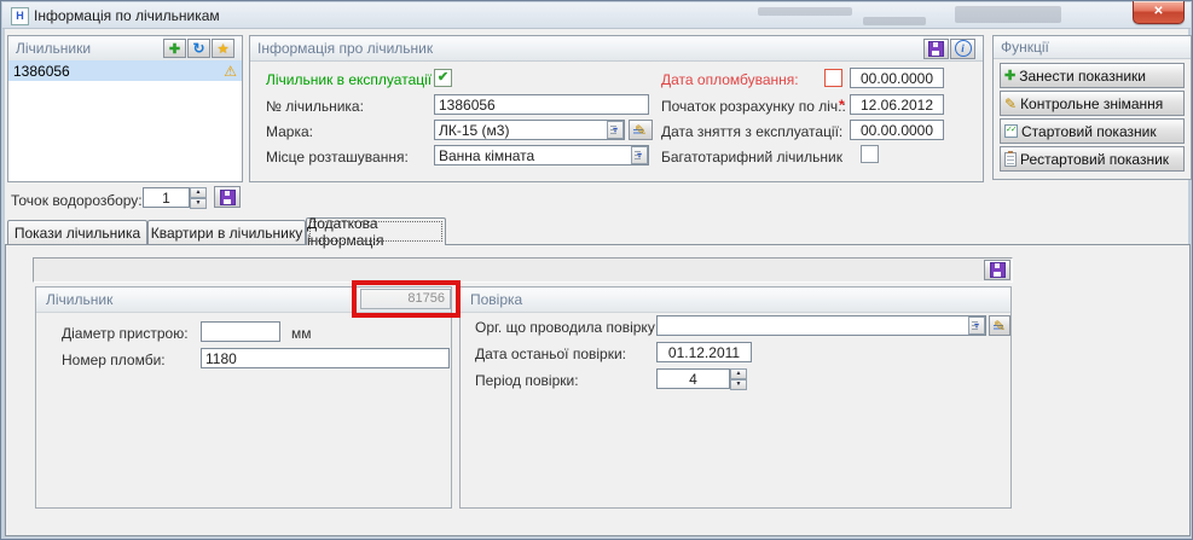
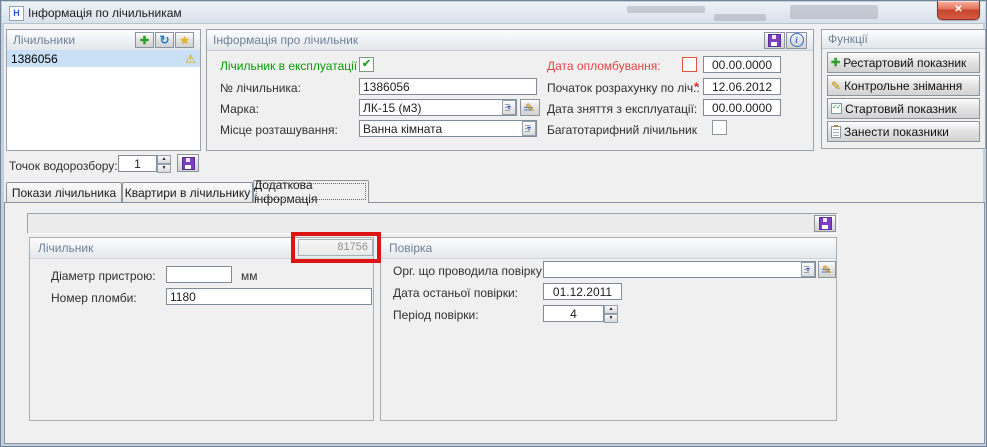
  Н
  Інформація по лічильникам
  ✕
  Лічильники
  ✚
  ↻
  ★
  1386056
  ⚠
  Інформація про лічильник
  i
  Лічильник в експлуатації
  ✔
  № лічильника:
  1386056
  Марка:
  ЛК-15 (м3)
  ✎
  Місце розташування:
  Ванна кімната
  Дата опломбування:
  00.00.0000
  Початок розрахунку по ліч.:
  *
  12.06.2012
  Дата зняття з експлуатації:
  00.00.0000
  Багатотарифний лічильник
  Функції
  ✚
- Занести показники
+ Рестартовий показник
  ✎
  Контрольне знімання
  Стартовий показник
- Рестартовий показник
+ Занести показники
  Точок водорозбору:
  1
  Покази лічильника
  Квартири в лічильнику
  Додаткова інформація
  Лічильник
  81756
  Діаметр пристрою:
  мм
  Номер пломби:
  1180
  Повірка
  Орг. що проводила повірку
  ✎
  Дата останьої повірки:
  01.12.2011
  Період повірки:
  4
